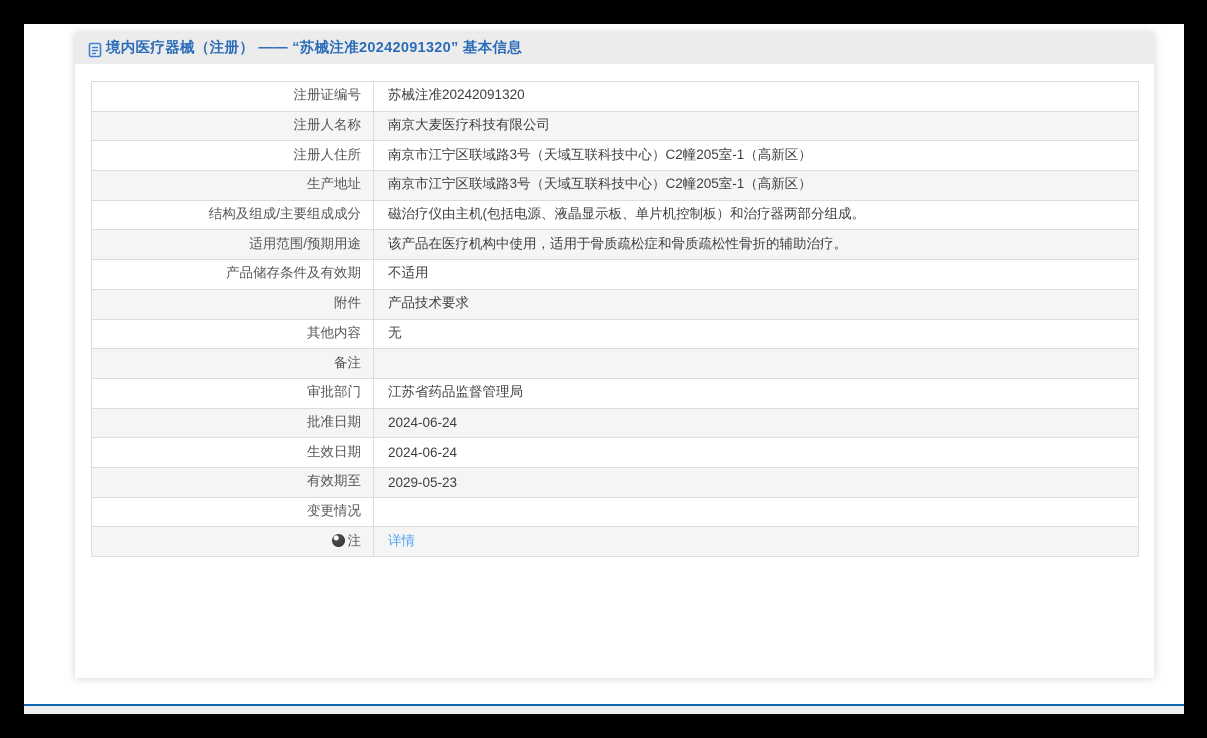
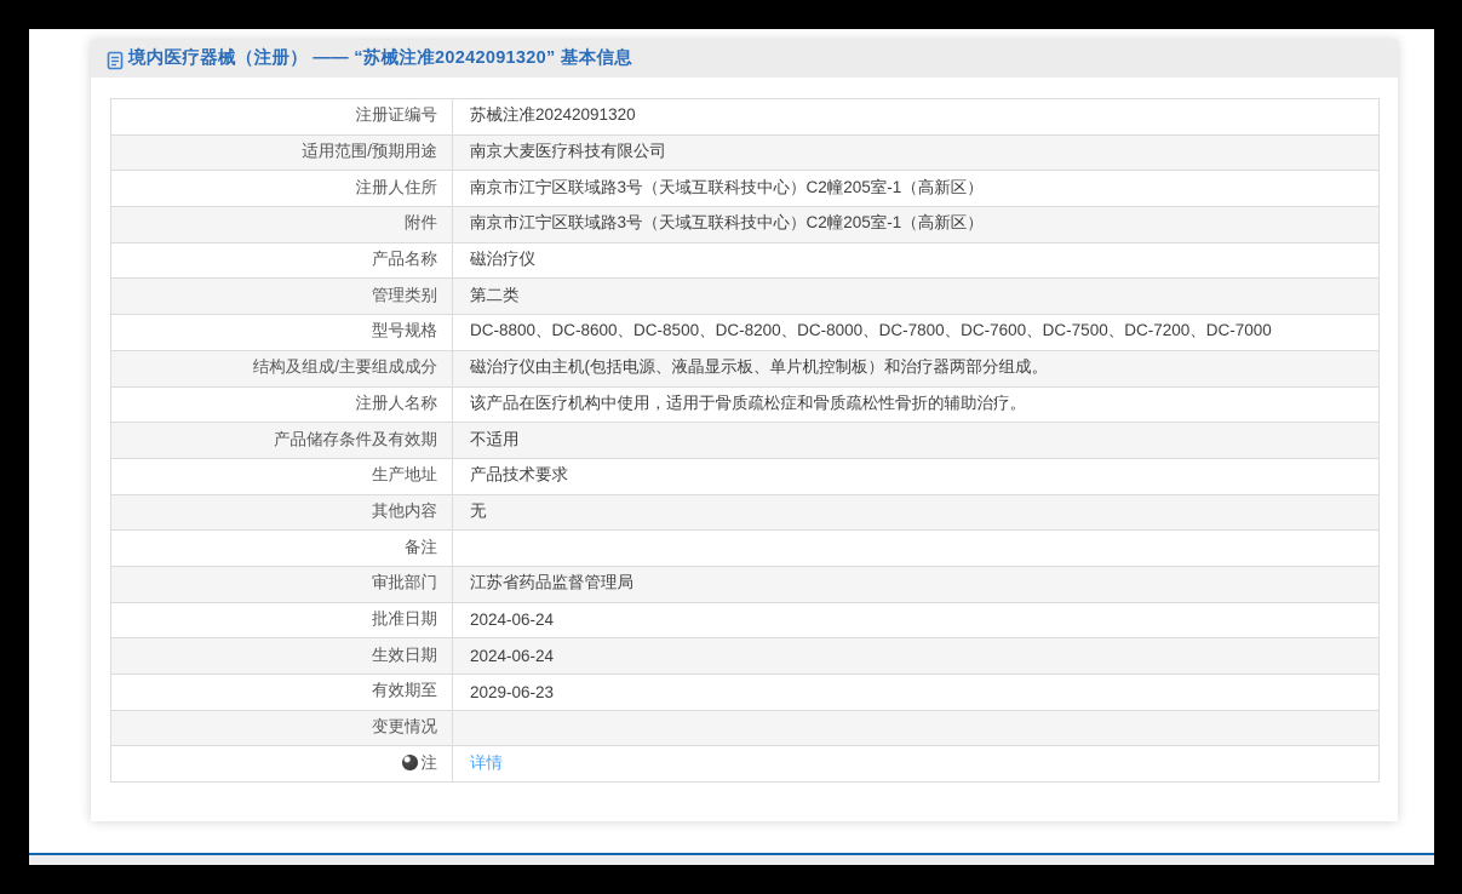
  境内医疗器械（注册） —— “苏械注准20242091320” 基本信息
  注册证编号	苏械注准20242091320
- 注册人名称	南京大麦医疗科技有限公司
+ 适用范围/预期用途	南京大麦医疗科技有限公司
  注册人住所	南京市江宁区联域路3号（天域互联科技中心）C2幢205室-1（高新区）
- 生产地址	南京市江宁区联域路3号（天域互联科技中心）C2幢205室-1（高新区）
+ 附件	南京市江宁区联域路3号（天域互联科技中心）C2幢205室-1（高新区）
+ 产品名称	磁治疗仪
+ 管理类别	第二类
+ 型号规格	DC-8800、DC-8600、DC-8500、DC-8200、DC-8000、DC-7800、DC-7600、DC-7500、DC-7200、DC-7000
  结构及组成/主要组成成分	磁治疗仪由主机(包括电源、液晶显示板、单片机控制板）和治疗器两部分组成。
- 适用范围/预期用途	该产品在医疗机构中使用，适用于骨质疏松症和骨质疏松性骨折的辅助治疗。
+ 注册人名称	该产品在医疗机构中使用，适用于骨质疏松症和骨质疏松性骨折的辅助治疗。
  产品储存条件及有效期	不适用
- 附件	产品技术要求
+ 生产地址	产品技术要求
  其他内容	无
  备注
  审批部门	江苏省药品监督管理局
  批准日期	2024-06-24
  生效日期	2024-06-24
- 有效期至	2029-05-23
+ 有效期至	2029-06-23
  变更情况
  注	详情
